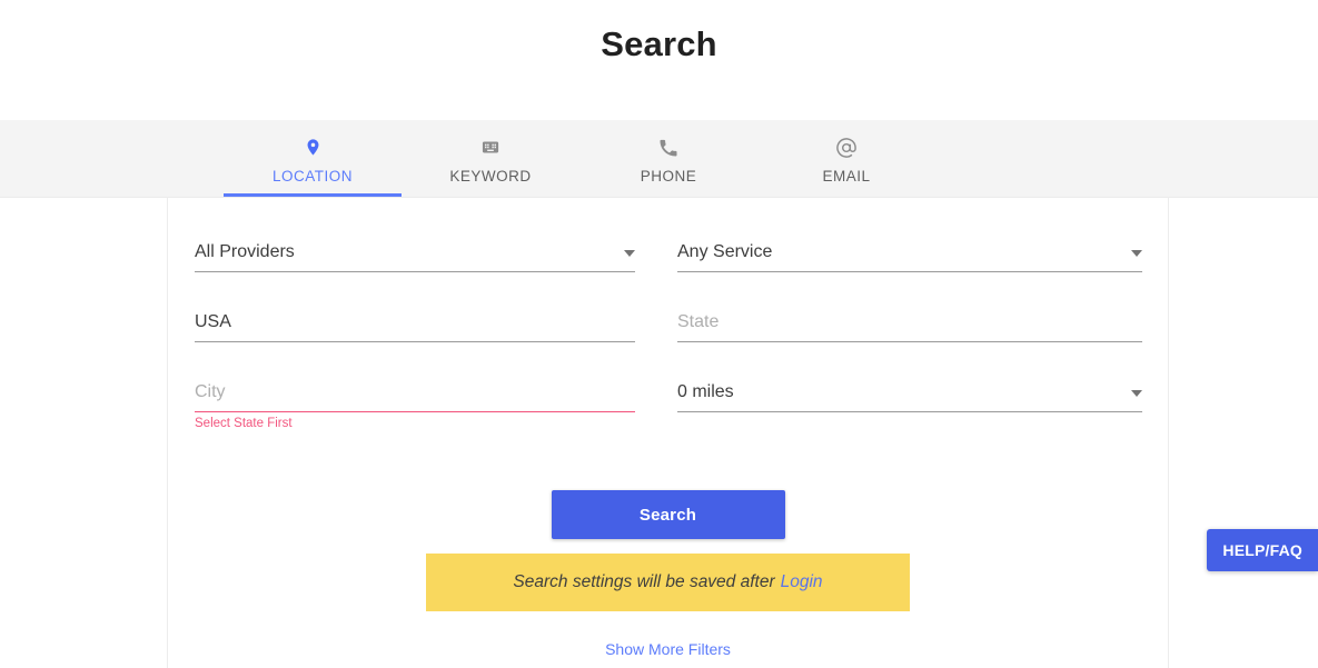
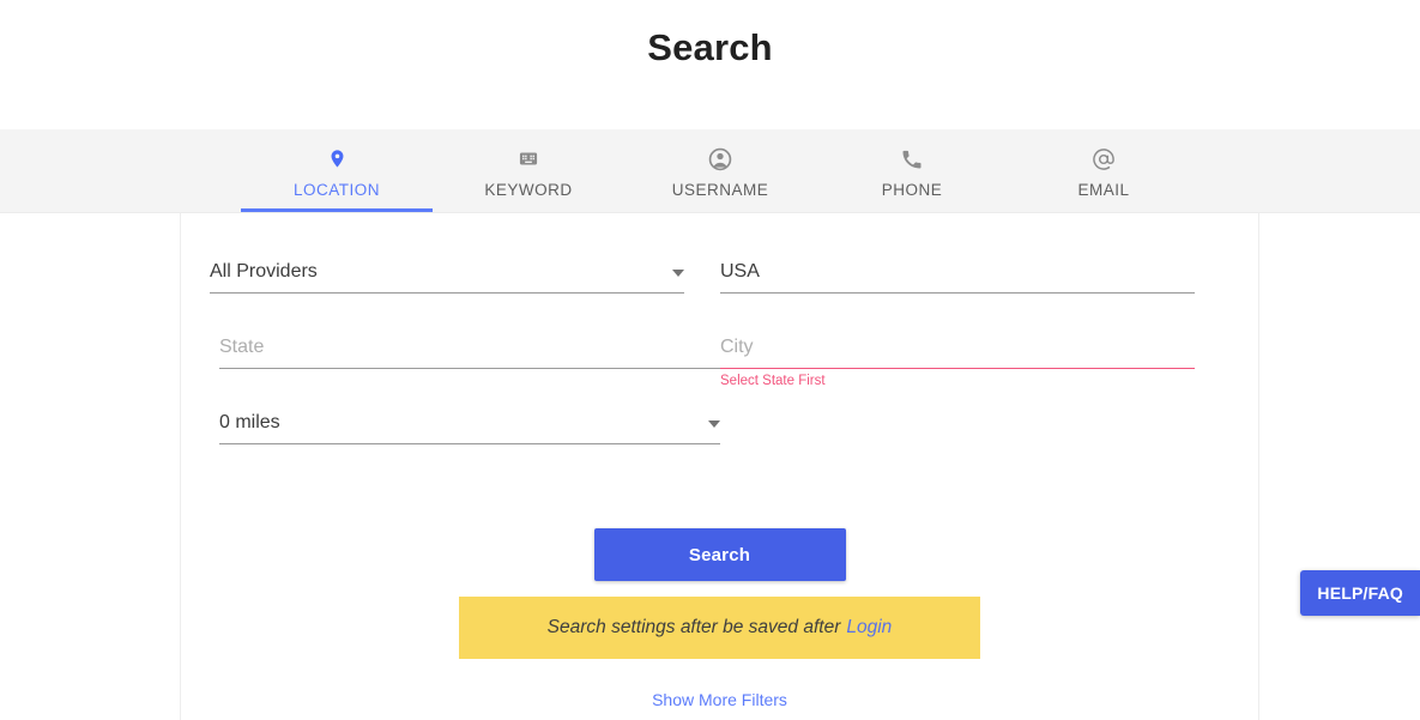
  Search
  LOCATION
  KEYWORD
+ USERNAME
  PHONE
  EMAIL
  All Providers
- Any Service
  USA
  State
  City
  Select State First
  0 miles
  Search
- Search settings will be saved after
+ Search settings after be saved after
  Login
  Show More Filters
  HELP/FAQ
